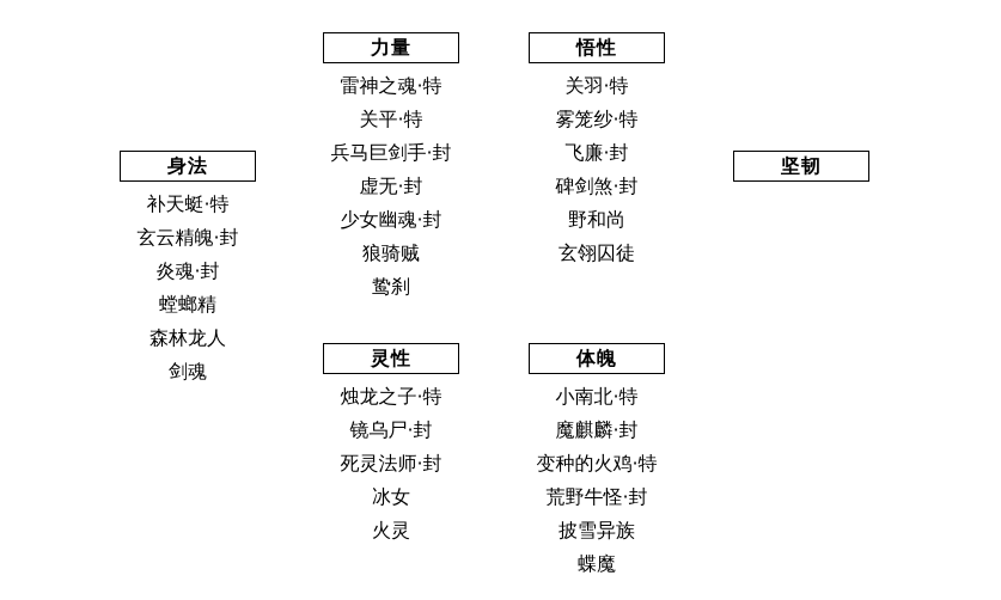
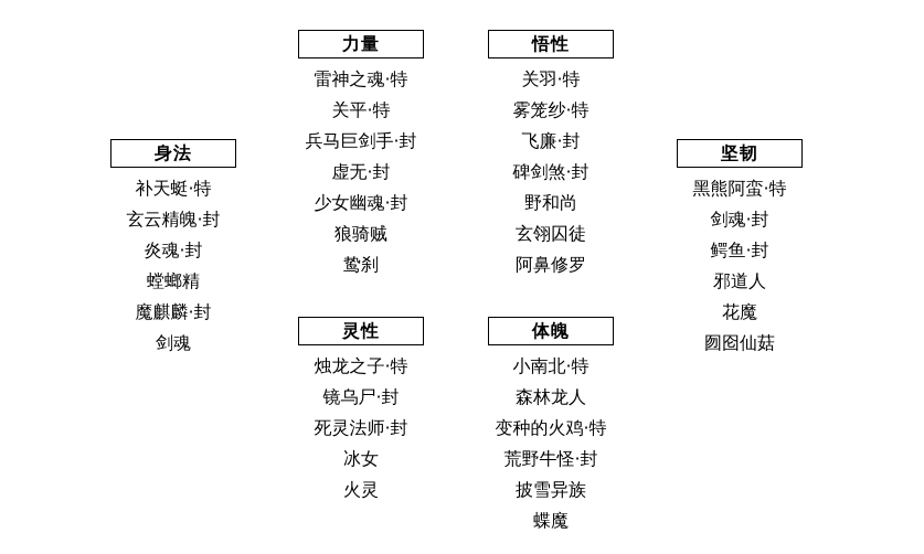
  身法
  补天蜓·特
  玄云精魄·封
  炎魂·封
  螳螂精
- 森林龙人
+ 魔麒麟·封
  剑魂
  力量
  雷神之魂·特
  关平·特
  兵马巨剑手·封
  虚无·封
  少女幽魂·封
  狼骑贼
  鸷刹
  悟性
  关羽·特
  雾笼纱·特
  飞廉·封
  碑剑煞·封
  野和尚
  玄翎囚徒
+ 阿鼻修罗
  坚韧
+ 黑熊阿蛮·特
+ 剑魂·封
+ 鳄鱼·封
+ 邪道人
+ 花魔
+ 囫囵仙菇
  灵性
  烛龙之子·特
  镜乌尸·封
  死灵法师·封
  冰女
  火灵
  体魄
  小南北·特
- 魔麒麟·封
+ 森林龙人
  变种的火鸡·特
  荒野牛怪·封
  披雪异族
  蝶魔
